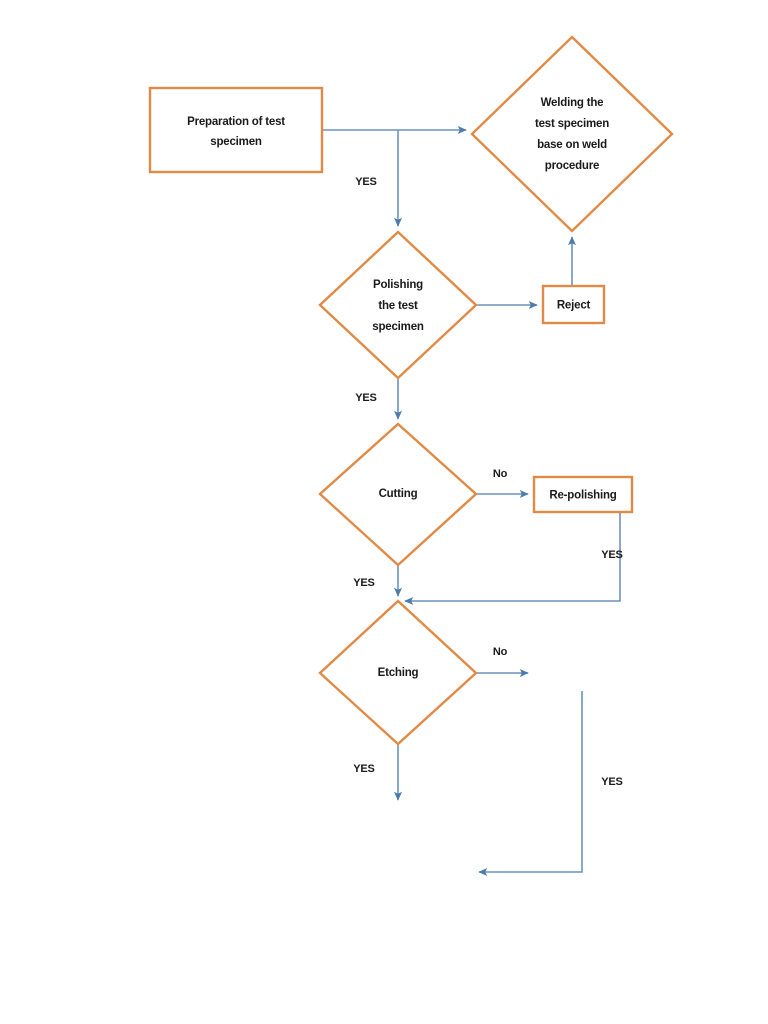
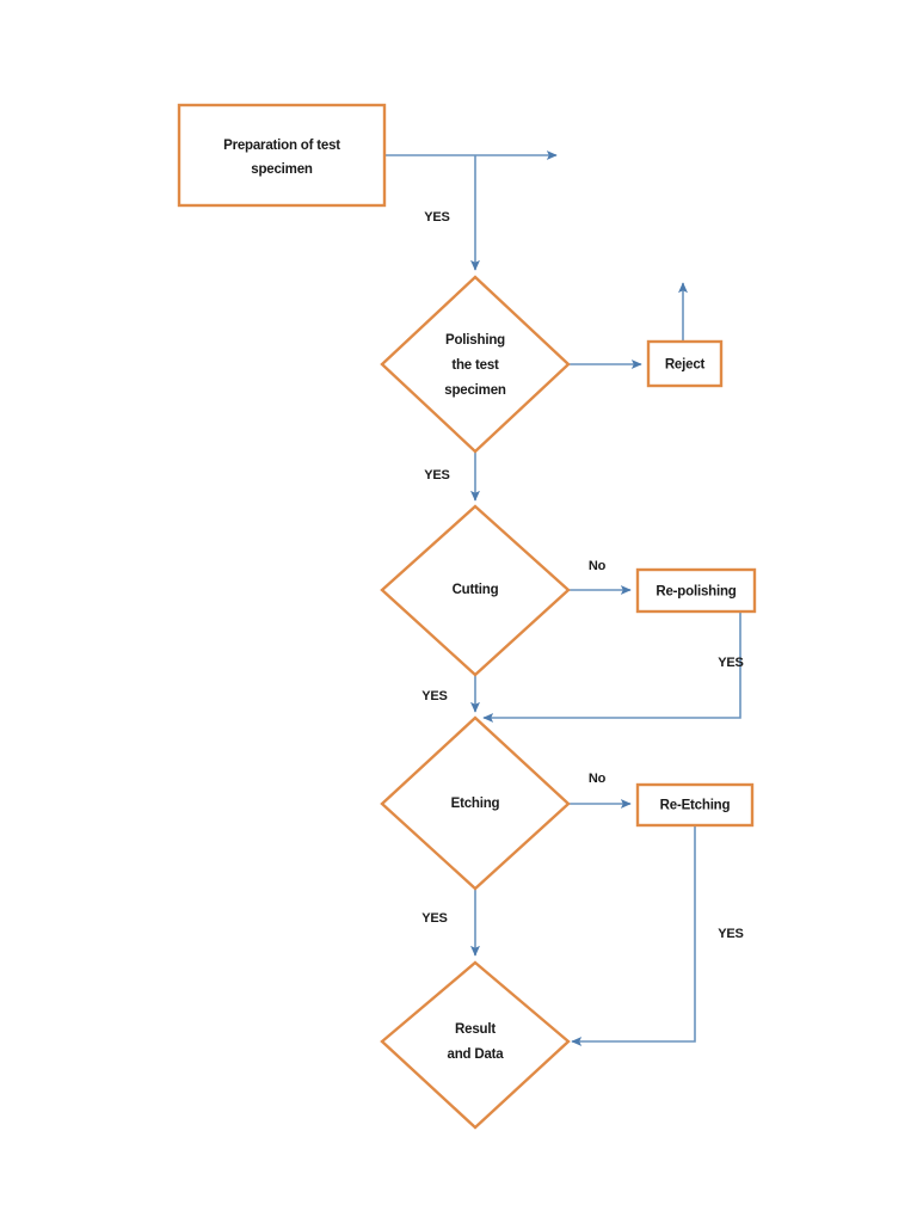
  Preparation of test
  specimen
- Welding the
- test specimen
- base on weld
- procedure
  Polishing
  the test
  specimen
  Reject
  Cutting
  Re-polishing
  Etching
+ Re-Etching
+ Result
+ and Data
  YES
  YES
  No
  YES
  YES
  No
  YES
  YES
